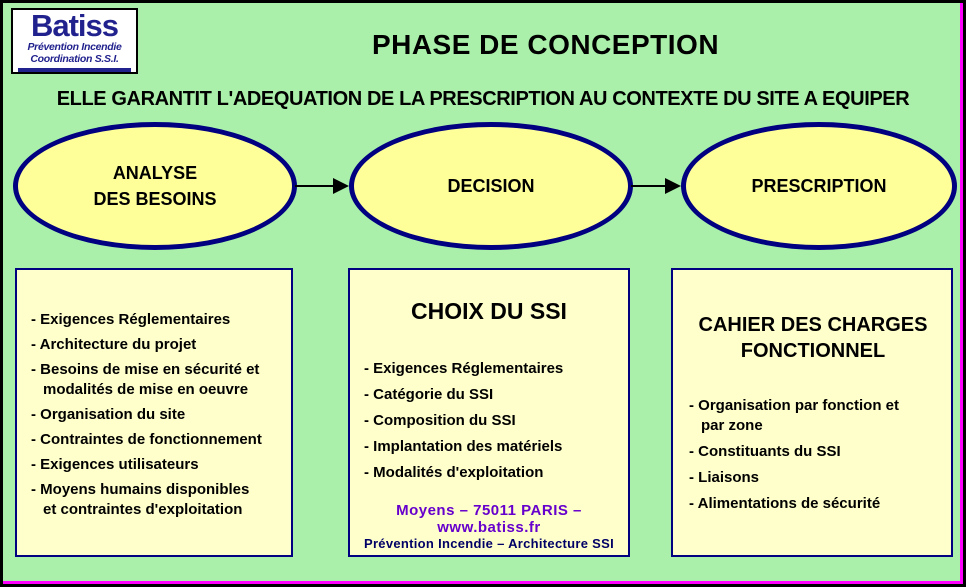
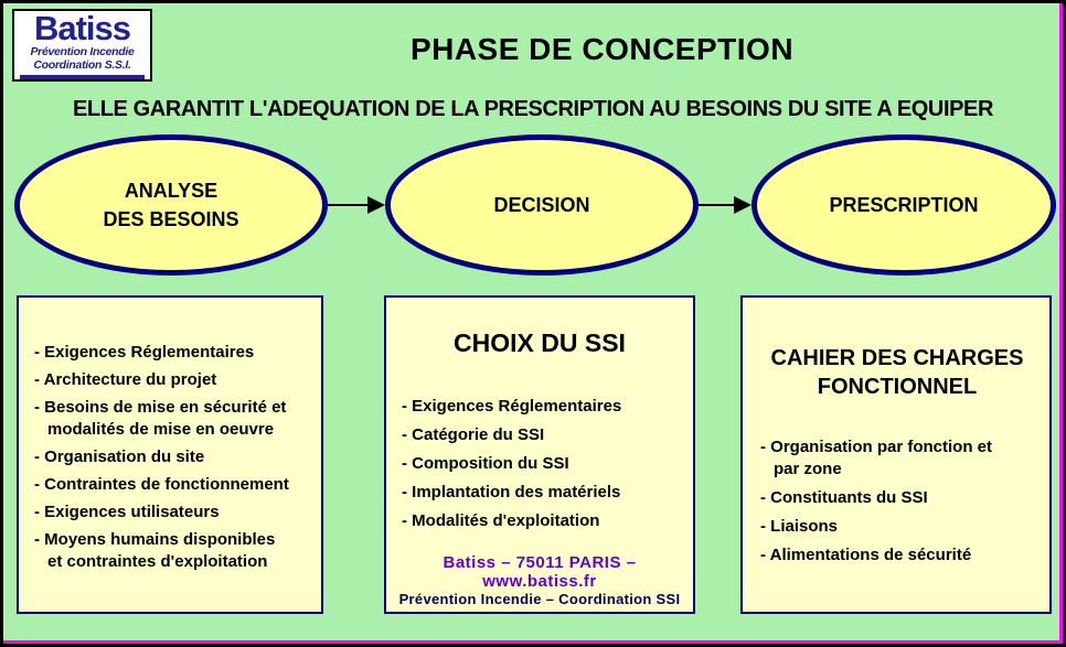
  Batiss
  Prévention Incendie
  Coordination S.S.I.
  PHASE DE CONCEPTION
- ELLE GARANTIT L'ADEQUATION DE LA PRESCRIPTION AU CONTEXTE DU SITE A EQUIPER
+ ELLE GARANTIT L'ADEQUATION DE LA PRESCRIPTION AU BESOINS DU SITE A EQUIPER
  ANALYSE
  DES BESOINS
  DECISION
  PRESCRIPTION
  - Exigences Réglementaires
  - Architecture du projet
  - Besoins de mise en sécurité et
  modalités de mise en oeuvre
  - Organisation du site
  - Contraintes de fonctionnement
  - Exigences utilisateurs
  - Moyens humains disponibles
  et contraintes d'exploitation
  CHOIX DU SSI
  - Exigences Réglementaires
  - Catégorie du SSI
  - Composition du SSI
  - Implantation des matériels
  - Modalités d'exploitation
- Moyens – 75011 PARIS – www.batiss.fr
+ Batiss – 75011 PARIS – www.batiss.fr
- Prévention Incendie – Architecture SSI
+ Prévention Incendie – Coordination SSI
  CAHIER DES CHARGES
  FONCTIONNEL
  - Organisation par fonction et
  par zone
  - Constituants du SSI
  - Liaisons
  - Alimentations de sécurité
